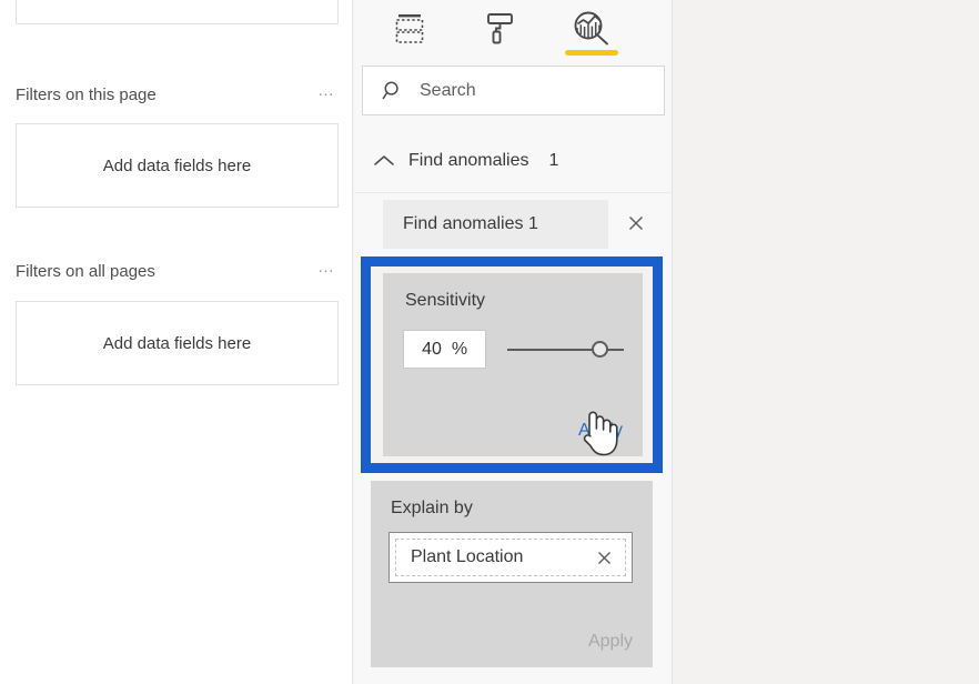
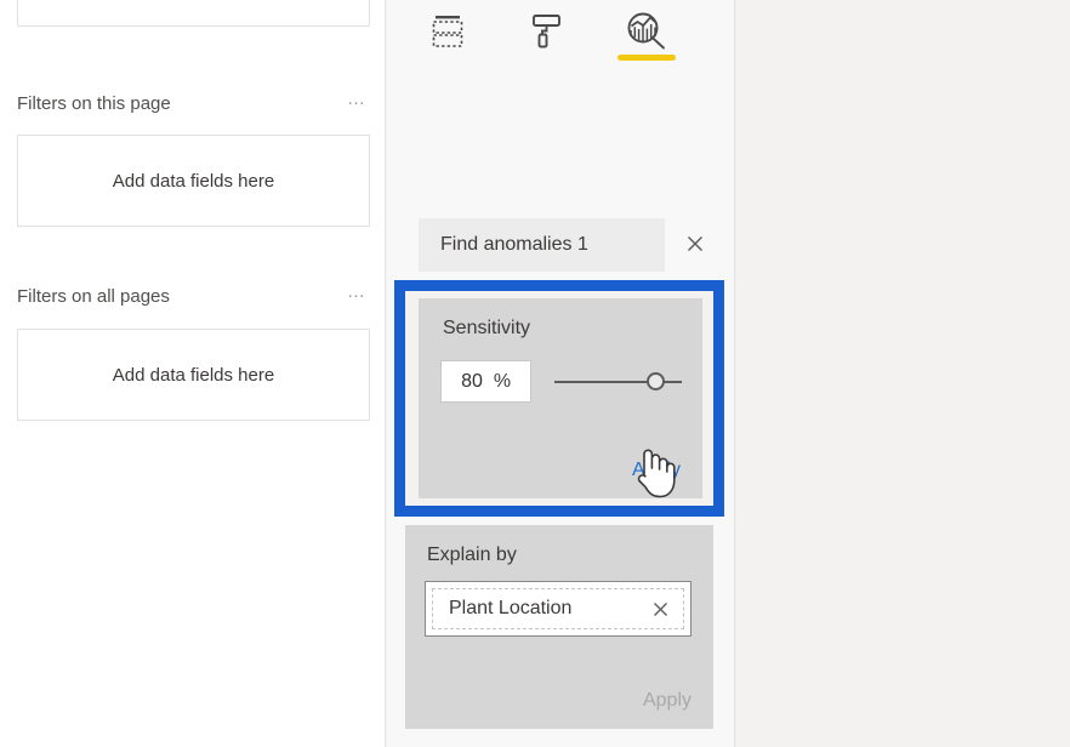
  Filters on this page
  …
  Add data fields here
  Filters on all pages
  …
  Add data fields here
- Search
- Find anomalies
- 1
  Find anomalies 1
  Sensitivity
- 40
+ 80
  %
  Explain by
  Plant Location
  Apply
